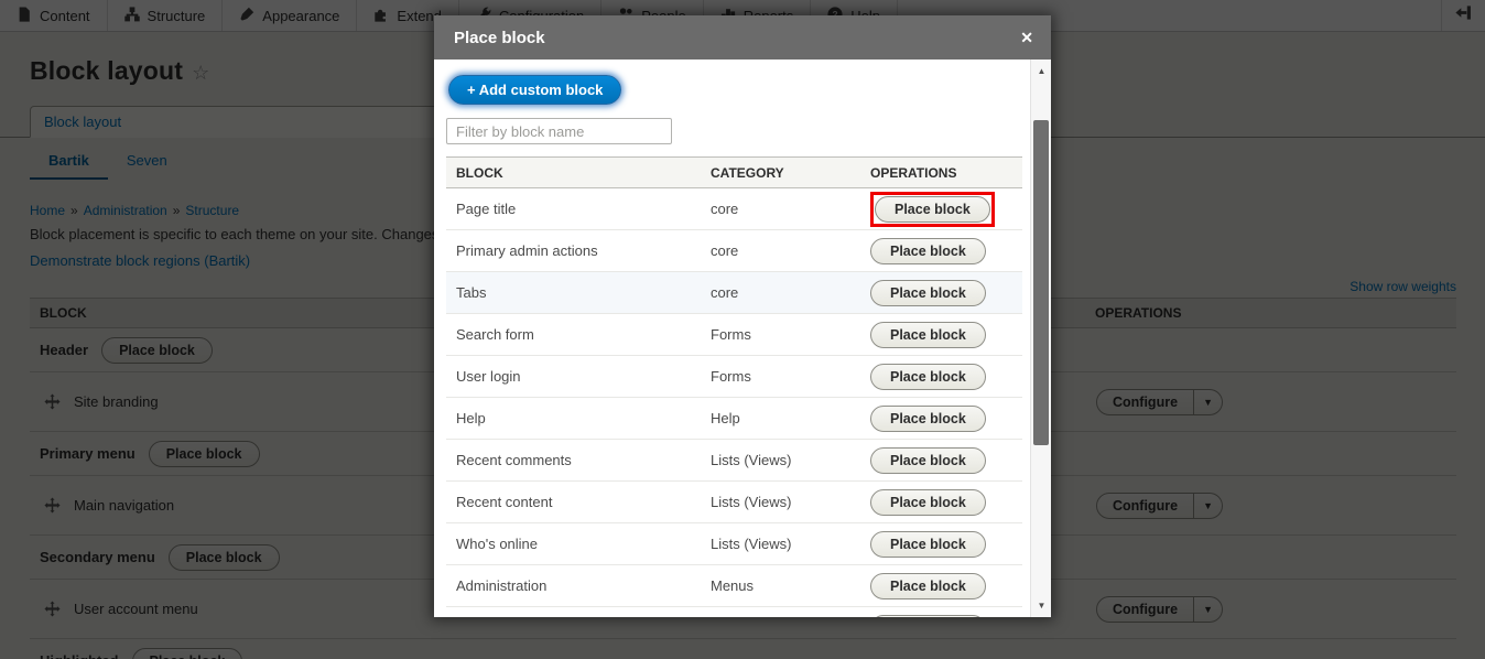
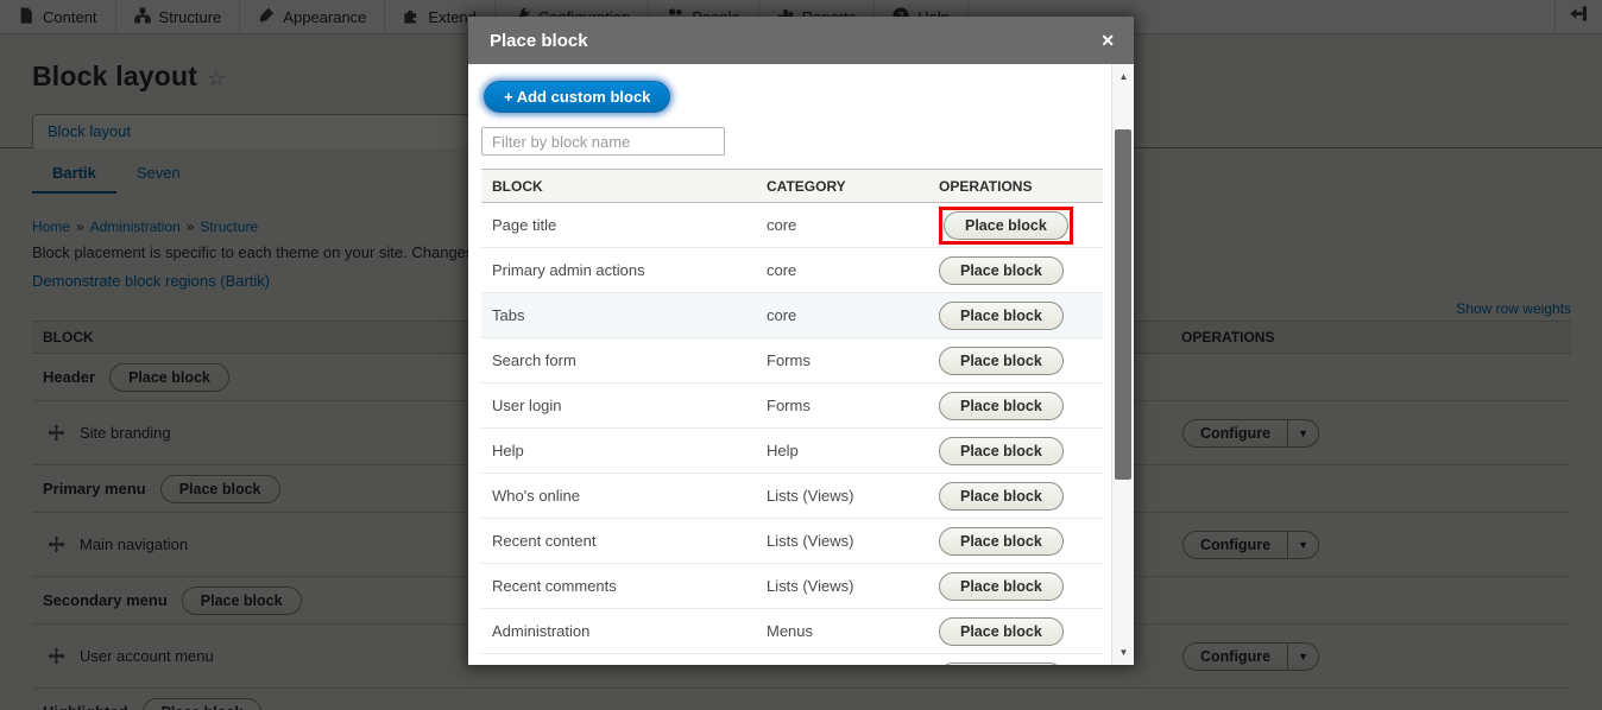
  Content
  Structure
  Appearance
  Exten
  ?
  Block layout ☆
  Block layout
  Bartik
  Seven
  Home » Administration » Structure
  Block placement is specific to each theme on your site. Change
  Demonstrate block regions (Bartik)
  Show row weights
  BLOCK
  OPERATIONS
  Header
  Place block
  Site branding
  Configure
  ▼
  Primary menu
  Place block
  Main navigation
  Configure
  ▼
  Secondary menu
  Place block
  User account menu
  Configure
  ▼
  Place block
  ✕
  + Add custom block
  Filter by block name
  BLOCK
  CATEGORY
  OPERATIONS
  Page title
  core
  Place block
  Primary admin actions
  core
  Place block
  Tabs
  core
  Place block
  Search form
  Forms
  Place block
  User login
  Forms
  Place block
  Help
  Help
  Place block
- Recent comments
+ Who's online
  Lists (Views)
  Place block
  Recent content
  Lists (Views)
  Place block
- Who's online
+ Recent comments
  Lists (Views)
  Place block
  Administration
  Menus
  Place block
  ▲
  ▼
